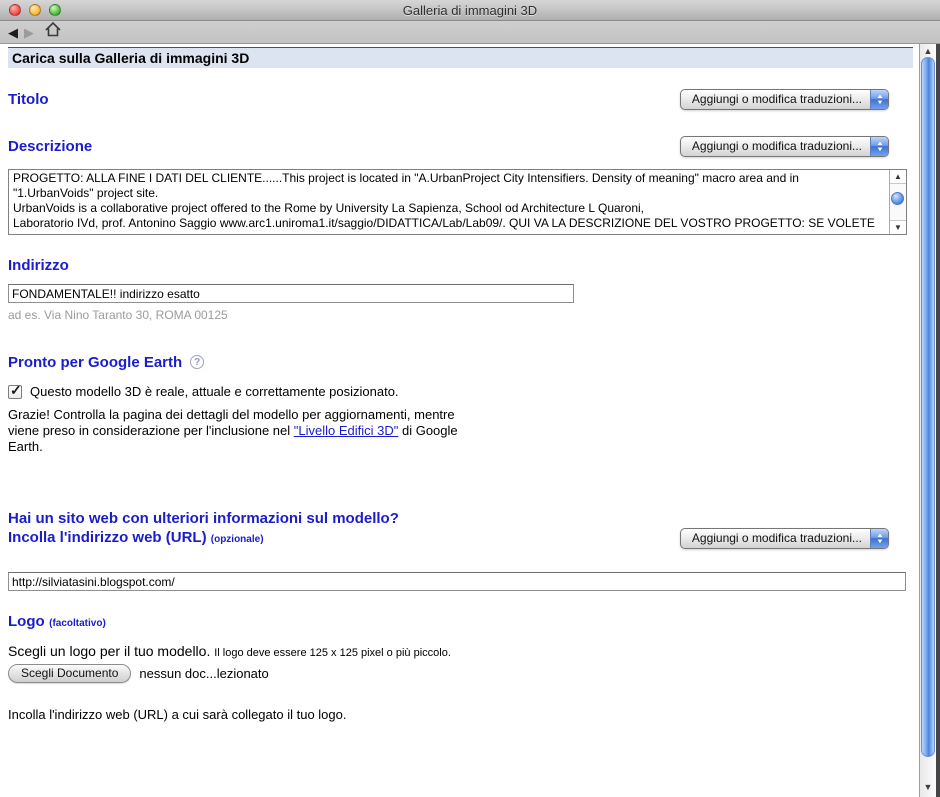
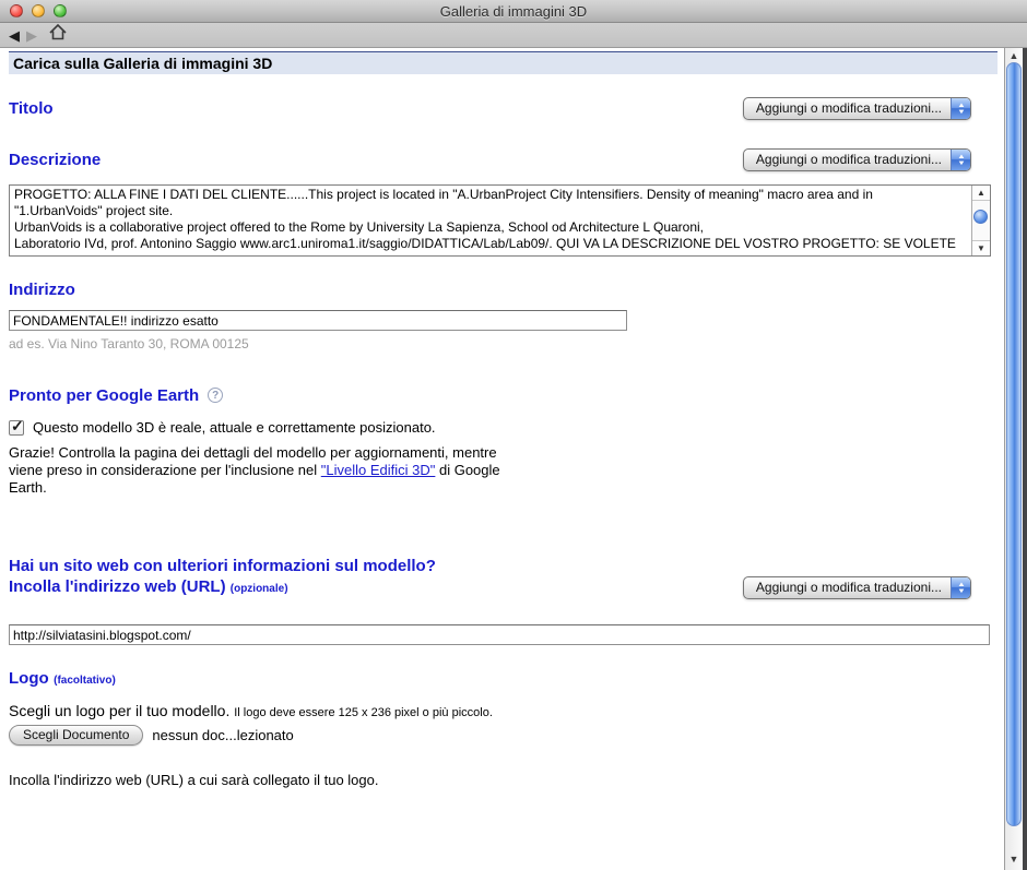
  Galleria di immagini 3D
  ◀
  ▶
  Carica sulla Galleria di immagini 3D
  Titolo
  Aggiungi o modifica traduzioni...
  Descrizione
  Aggiungi o modifica traduzioni...
  PROGETTO: ALLA FINE I DATI DEL CLIENTE......This project is located in "A.UrbanProject City Intensifiers. Density of meaning" macro area and in
  "1.UrbanVoids" project site.
  UrbanVoids is a collaborative project offered to the Rome by University La Sapienza, School od Architecture L Quaroni,
  Laboratorio IVd, prof. Antonino Saggio www.arc1.uniroma1.it/saggio/DIDATTICA/Lab/Lab09/. QUI VA LA DESCRIZIONE DEL VOSTRO PROGETTO: SE VOLETE
  ▲
  ▼
  Indirizzo
  FONDAMENTALE!! indirizzo esatto
  ad es. Via Nino Taranto 30, ROMA 00125
  Pronto per Google Earth ?
  ✓
  Questo modello 3D è reale, attuale e correttamente posizionato.
  Grazie! Controlla la pagina dei dettagli del modello per aggiornamenti, mentre viene preso in considerazione per l'inclusione nel "Livello Edifici 3D" di Google Earth.
  Hai un sito web con ulteriori informazioni sul modello?
  Incolla l'indirizzo web (URL) (opzionale)
  Aggiungi o modifica traduzioni...
  http://silviatasini.blogspot.com/
  Logo (facoltativo)
- Scegli un logo per il tuo modello. Il logo deve essere 125 x 125 pixel o più piccolo.
+ Scegli un logo per il tuo modello. Il logo deve essere 125 x 236 pixel o più piccolo.
  Scegli Documento
  nessun doc...lezionato
  Incolla l'indirizzo web (URL) a cui sarà collegato il tuo logo.
  ▲
  ▼
